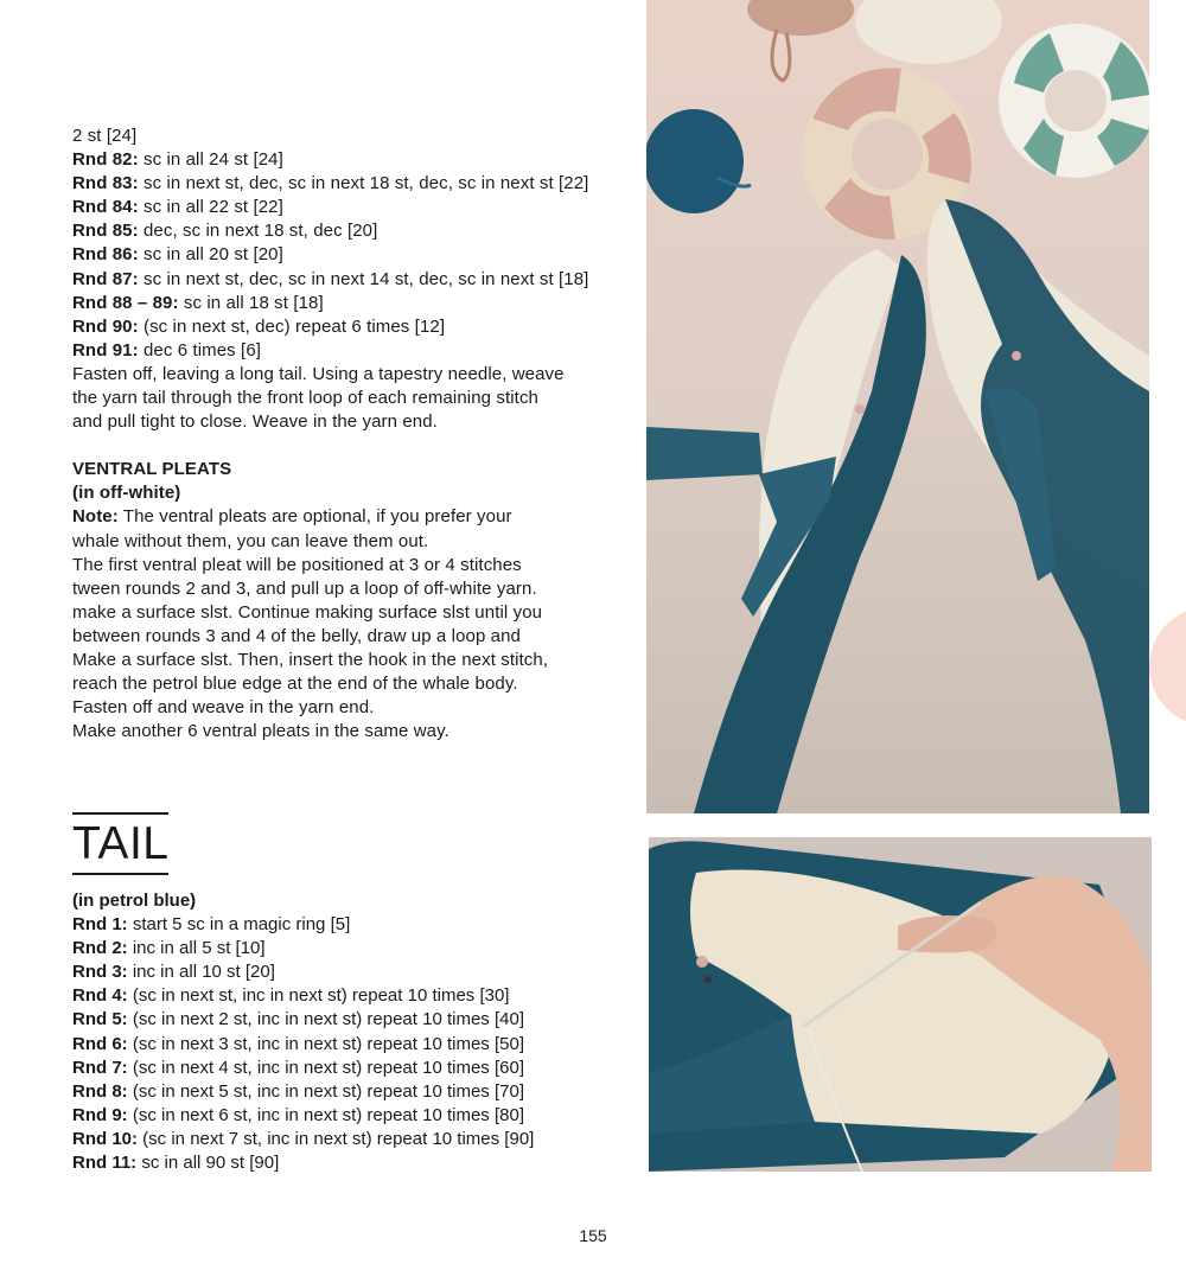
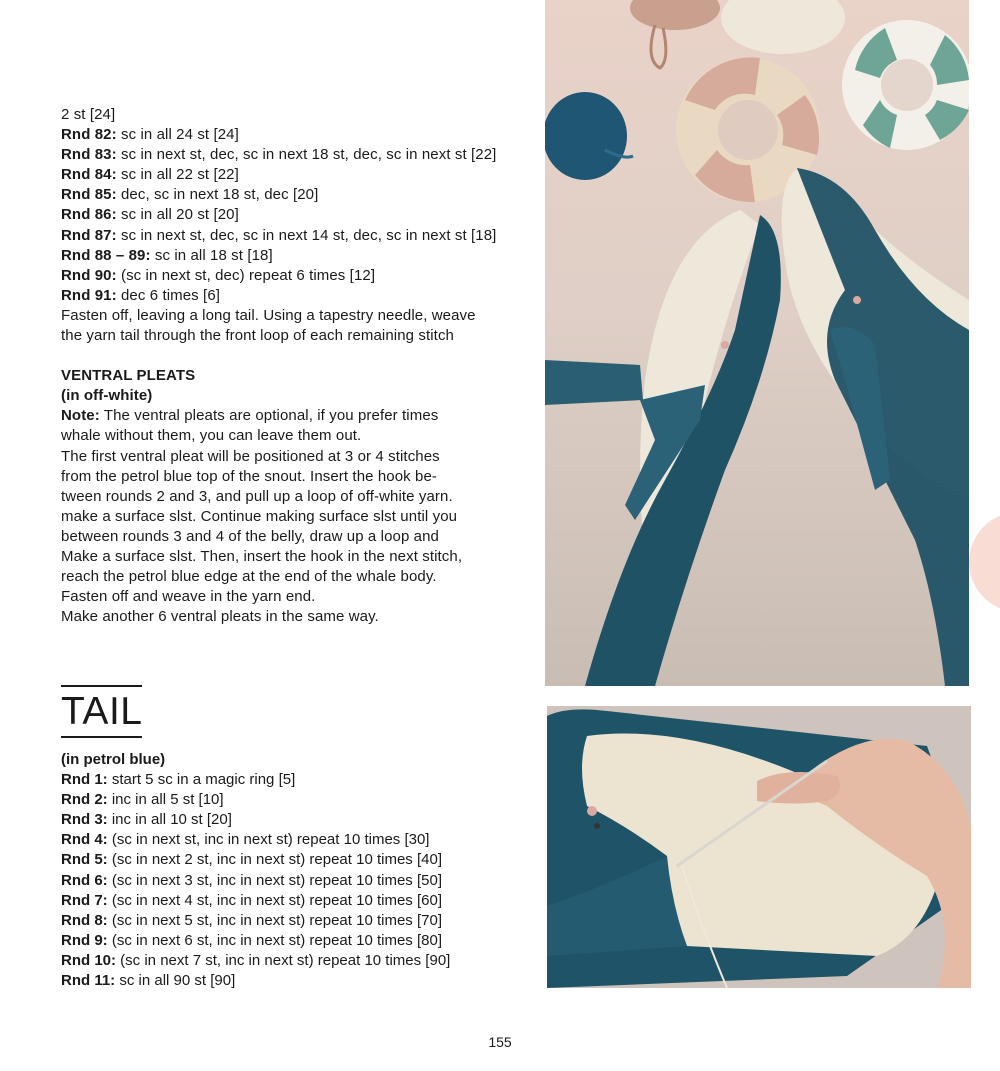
  2 st [24]
  Rnd 82: sc in all 24 st [24]
  Rnd 83: sc in next st, dec, sc in next 18 st, dec, sc in next st [22]
  Rnd 84: sc in all 22 st [22]
  Rnd 85: dec, sc in next 18 st, dec [20]
  Rnd 86: sc in all 20 st [20]
  Rnd 87: sc in next st, dec, sc in next 14 st, dec, sc in next st [18]
  Rnd 88 – 89: sc in all 18 st [18]
  Rnd 90: (sc in next st, dec) repeat 6 times [12]
  Rnd 91: dec 6 times [6]
  Fasten off, leaving a long tail. Using a tapestry needle, weave
  the yarn tail through the front loop of each remaining stitch
- and pull tight to close. Weave in the yarn end.
  VENTRAL PLEATS
  (in off-white)
- Note: The ventral pleats are optional, if you prefer your
+ Note: The ventral pleats are optional, if you prefer times
  whale without them, you can leave them out.
  The first ventral pleat will be positioned at 3 or 4 stitches
+ from the petrol blue top of the snout. Insert the hook be-
  tween rounds 2 and 3, and pull up a loop of off-white yarn.
  make a surface slst. Continue making surface slst until you
  between rounds 3 and 4 of the belly, draw up a loop and
  Make a surface slst. Then, insert the hook in the next stitch,
  reach the petrol blue edge at the end of the whale body.
  Fasten off and weave in the yarn end.
  Make another 6 ventral pleats in the same way.
  TAIL
  (in petrol blue)
  Rnd 1: start 5 sc in a magic ring [5]
  Rnd 2: inc in all 5 st [10]
  Rnd 3: inc in all 10 st [20]
  Rnd 4: (sc in next st, inc in next st) repeat 10 times [30]
  Rnd 5: (sc in next 2 st, inc in next st) repeat 10 times [40]
  Rnd 6: (sc in next 3 st, inc in next st) repeat 10 times [50]
  Rnd 7: (sc in next 4 st, inc in next st) repeat 10 times [60]
  Rnd 8: (sc in next 5 st, inc in next st) repeat 10 times [70]
  Rnd 9: (sc in next 6 st, inc in next st) repeat 10 times [80]
  Rnd 10: (sc in next 7 st, inc in next st) repeat 10 times [90]
  Rnd 11: sc in all 90 st [90]
  155
